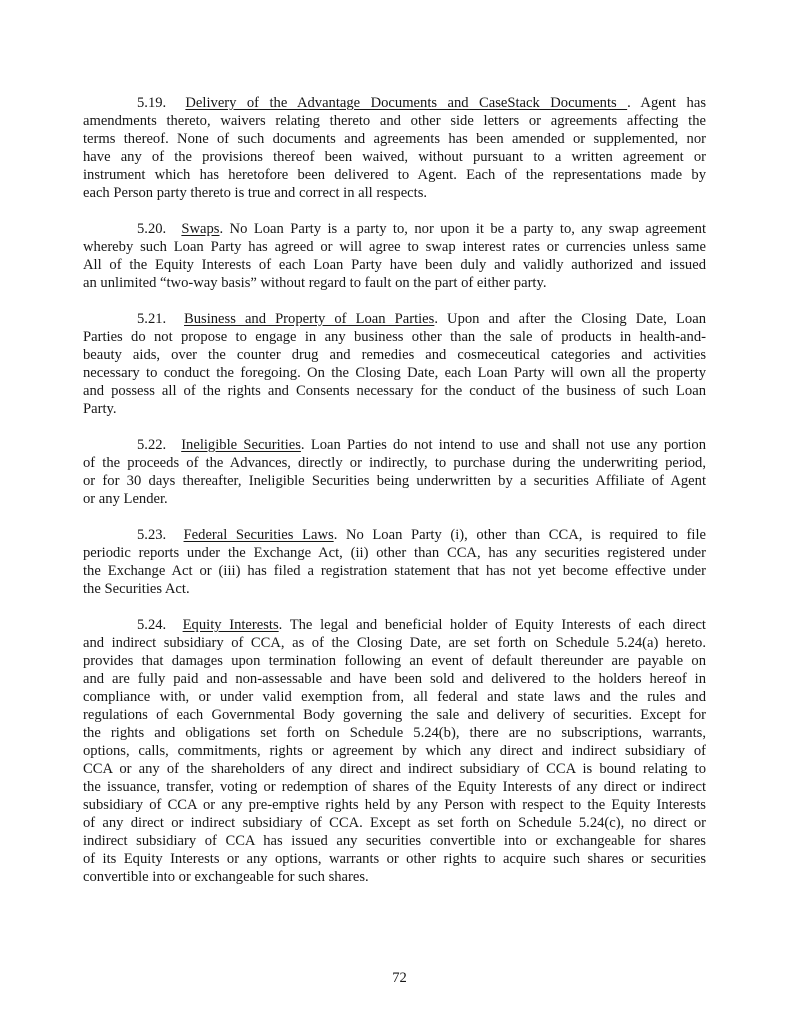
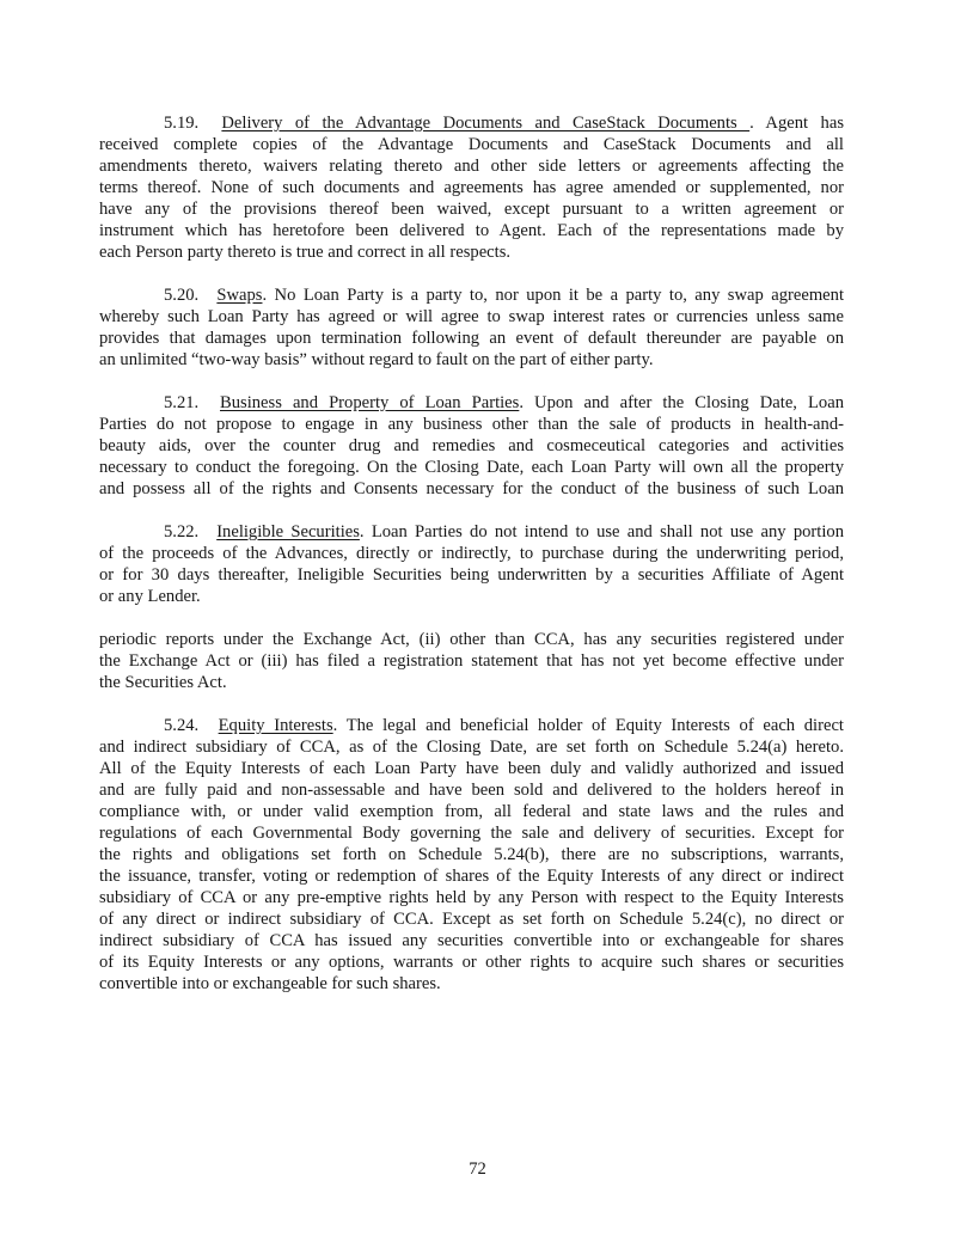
  5.19. Delivery of the Advantage Documents and CaseStack Documents . Agent has
+ received complete copies of the Advantage Documents and CaseStack Documents and all
  amendments thereto, waivers relating thereto and other side letters or agreements affecting the
- terms thereof. None of such documents and agreements has been amended or supplemented, nor
+ terms thereof. None of such documents and agreements has agree amended or supplemented, nor
- have any of the provisions thereof been waived, without pursuant to a written agreement or
+ have any of the provisions thereof been waived, except pursuant to a written agreement or
  instrument which has heretofore been delivered to Agent. Each of the representations made by
  each Person party thereto is true and correct in all respects.
  5.20. Swaps. No Loan Party is a party to, nor upon it be a party to, any swap agreement
  whereby such Loan Party has agreed or will agree to swap interest rates or currencies unless same
- All of the Equity Interests of each Loan Party have been duly and validly authorized and issued
+ provides that damages upon termination following an event of default thereunder are payable on
  an unlimited “two-way basis” without regard to fault on the part of either party.
  5.21. Business and Property of Loan Parties. Upon and after the Closing Date, Loan
  Parties do not propose to engage in any business other than the sale of products in health-and-
  beauty aids, over the counter drug and remedies and cosmeceutical categories and activities
  necessary to conduct the foregoing. On the Closing Date, each Loan Party will own all the property
  and possess all of the rights and Consents necessary for the conduct of the business of such Loan
- Party.
  5.22. Ineligible Securities. Loan Parties do not intend to use and shall not use any portion
  of the proceeds of the Advances, directly or indirectly, to purchase during the underwriting period,
  or for 30 days thereafter, Ineligible Securities being underwritten by a securities Affiliate of Agent
  or any Lender.
- 5.23. Federal Securities Laws. No Loan Party (i), other than CCA, is required to file
  periodic reports under the Exchange Act, (ii) other than CCA, has any securities registered under
  the Exchange Act or (iii) has filed a registration statement that has not yet become effective under
  the Securities Act.
  5.24. Equity Interests. The legal and beneficial holder of Equity Interests of each direct
  and indirect subsidiary of CCA, as of the Closing Date, are set forth on Schedule 5.24(a) hereto.
- provides that damages upon termination following an event of default thereunder are payable on
+ All of the Equity Interests of each Loan Party have been duly and validly authorized and issued
  and are fully paid and non-assessable and have been sold and delivered to the holders hereof in
  compliance with, or under valid exemption from, all federal and state laws and the rules and
  regulations of each Governmental Body governing the sale and delivery of securities. Except for
  the rights and obligations set forth on Schedule 5.24(b), there are no subscriptions, warrants,
- options, calls, commitments, rights or agreement by which any direct and indirect subsidiary of
- CCA or any of the shareholders of any direct and indirect subsidiary of CCA is bound relating to
  the issuance, transfer, voting or redemption of shares of the Equity Interests of any direct or indirect
  subsidiary of CCA or any pre-emptive rights held by any Person with respect to the Equity Interests
  of any direct or indirect subsidiary of CCA. Except as set forth on Schedule 5.24(c), no direct or
  indirect subsidiary of CCA has issued any securities convertible into or exchangeable for shares
  of its Equity Interests or any options, warrants or other rights to acquire such shares or securities
  convertible into or exchangeable for such shares.
  72
